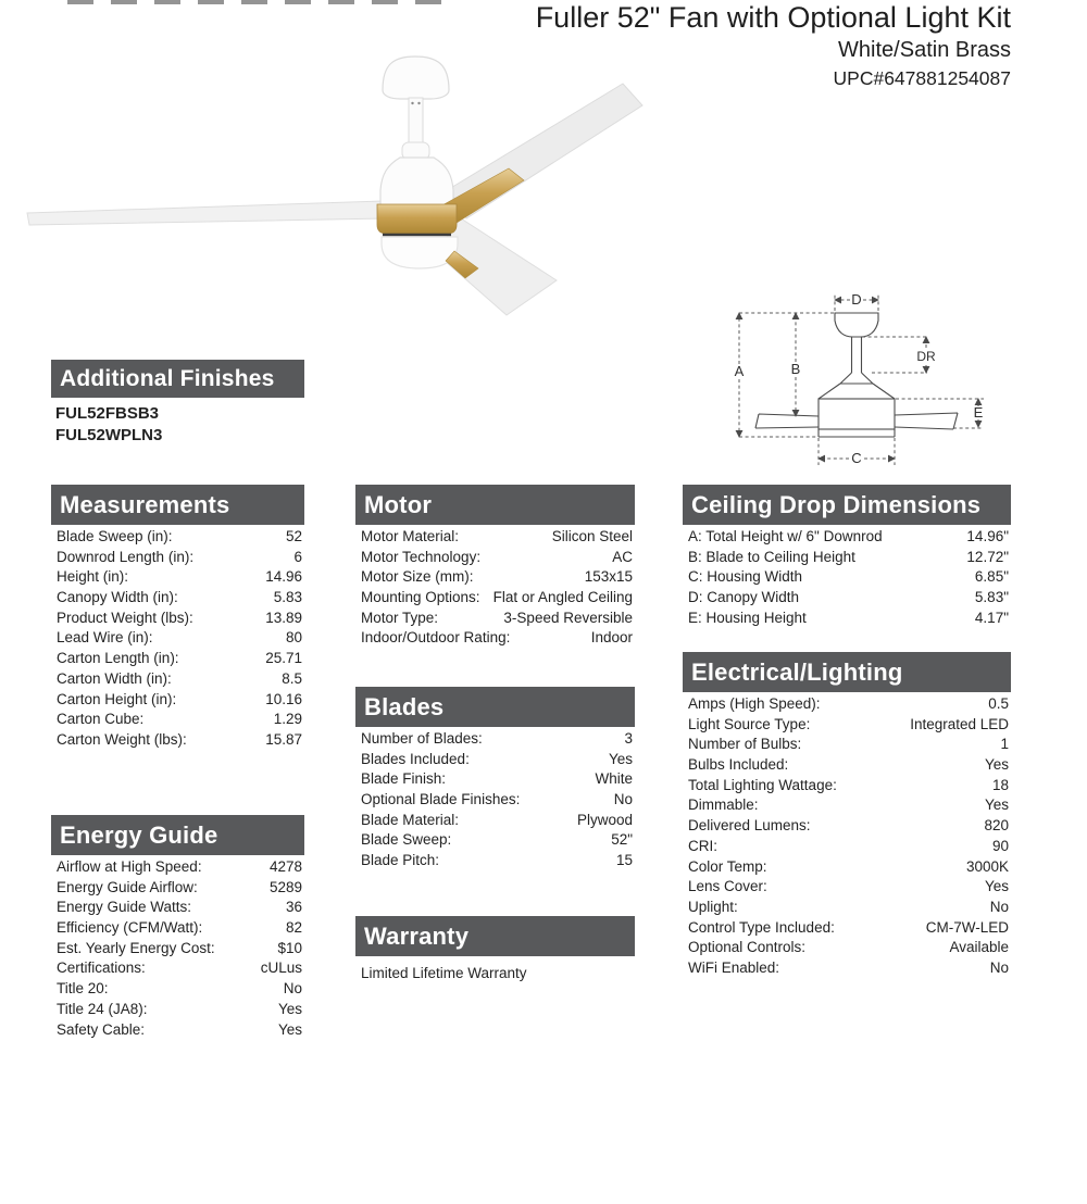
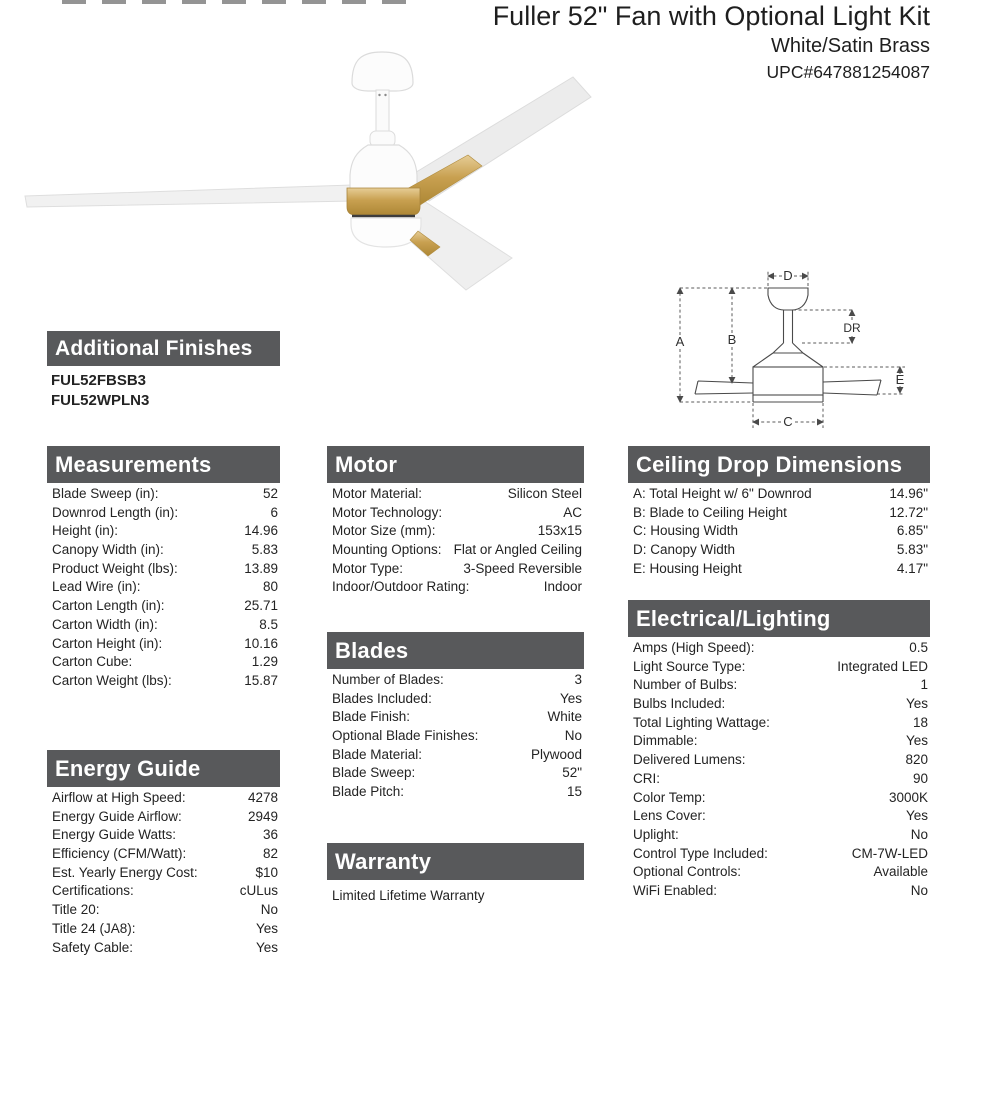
  Fuller 52" Fan with Optional Light Kit
  White/Satin Brass
  UPC#647881254087
  D
  A
  B
  DR
  E
  C
  Additional Finishes
  FUL52FBSB3
  FUL52WPLN3
  Measurements
  Blade Sweep (in):
  52
  Downrod Length (in):
  6
  Height (in):
  14.96
  Canopy Width (in):
  5.83
  Product Weight (lbs):
  13.89
  Lead Wire (in):
  80
  Carton Length (in):
  25.71
  Carton Width (in):
  8.5
  Carton Height (in):
  10.16
  Carton Cube:
  1.29
  Carton Weight (lbs):
  15.87
  Energy Guide
  Airflow at High Speed:
  4278
  Energy Guide Airflow:
- 5289
+ 2949
  Energy Guide Watts:
  36
  Efficiency (CFM/Watt):
  82
  Est. Yearly Energy Cost:
  $10
  Certifications:
  cULus
  Title 20:
  No
  Title 24 (JA8):
  Yes
  Safety Cable:
  Yes
  Motor
  Motor Material:
  Silicon Steel
  Motor Technology:
  AC
  Motor Size (mm):
  153x15
  Mounting Options:
  Flat or Angled Ceiling
  Motor Type:
  3-Speed Reversible
  Indoor/Outdoor Rating:
  Indoor
  Blades
  Number of Blades:
  3
  Blades Included:
  Yes
  Blade Finish:
  White
  Optional Blade Finishes:
  No
  Blade Material:
  Plywood
  Blade Sweep:
  52"
  Blade Pitch:
  15
  Warranty
  Limited Lifetime Warranty
  Ceiling Drop Dimensions
  A: Total Height w/ 6" Downrod
  14.96"
  B: Blade to Ceiling Height
  12.72"
  C: Housing Width
  6.85"
  D: Canopy Width
  5.83"
  E: Housing Height
  4.17"
  Electrical/Lighting
  Amps (High Speed):
  0.5
  Light Source Type:
  Integrated LED
  Number of Bulbs:
  1
  Bulbs Included:
  Yes
  Total Lighting Wattage:
  18
  Dimmable:
  Yes
  Delivered Lumens:
  820
  CRI:
  90
  Color Temp:
  3000K
  Lens Cover:
  Yes
  Uplight:
  No
  Control Type Included:
  CM-7W-LED
  Optional Controls:
  Available
  WiFi Enabled:
  No
